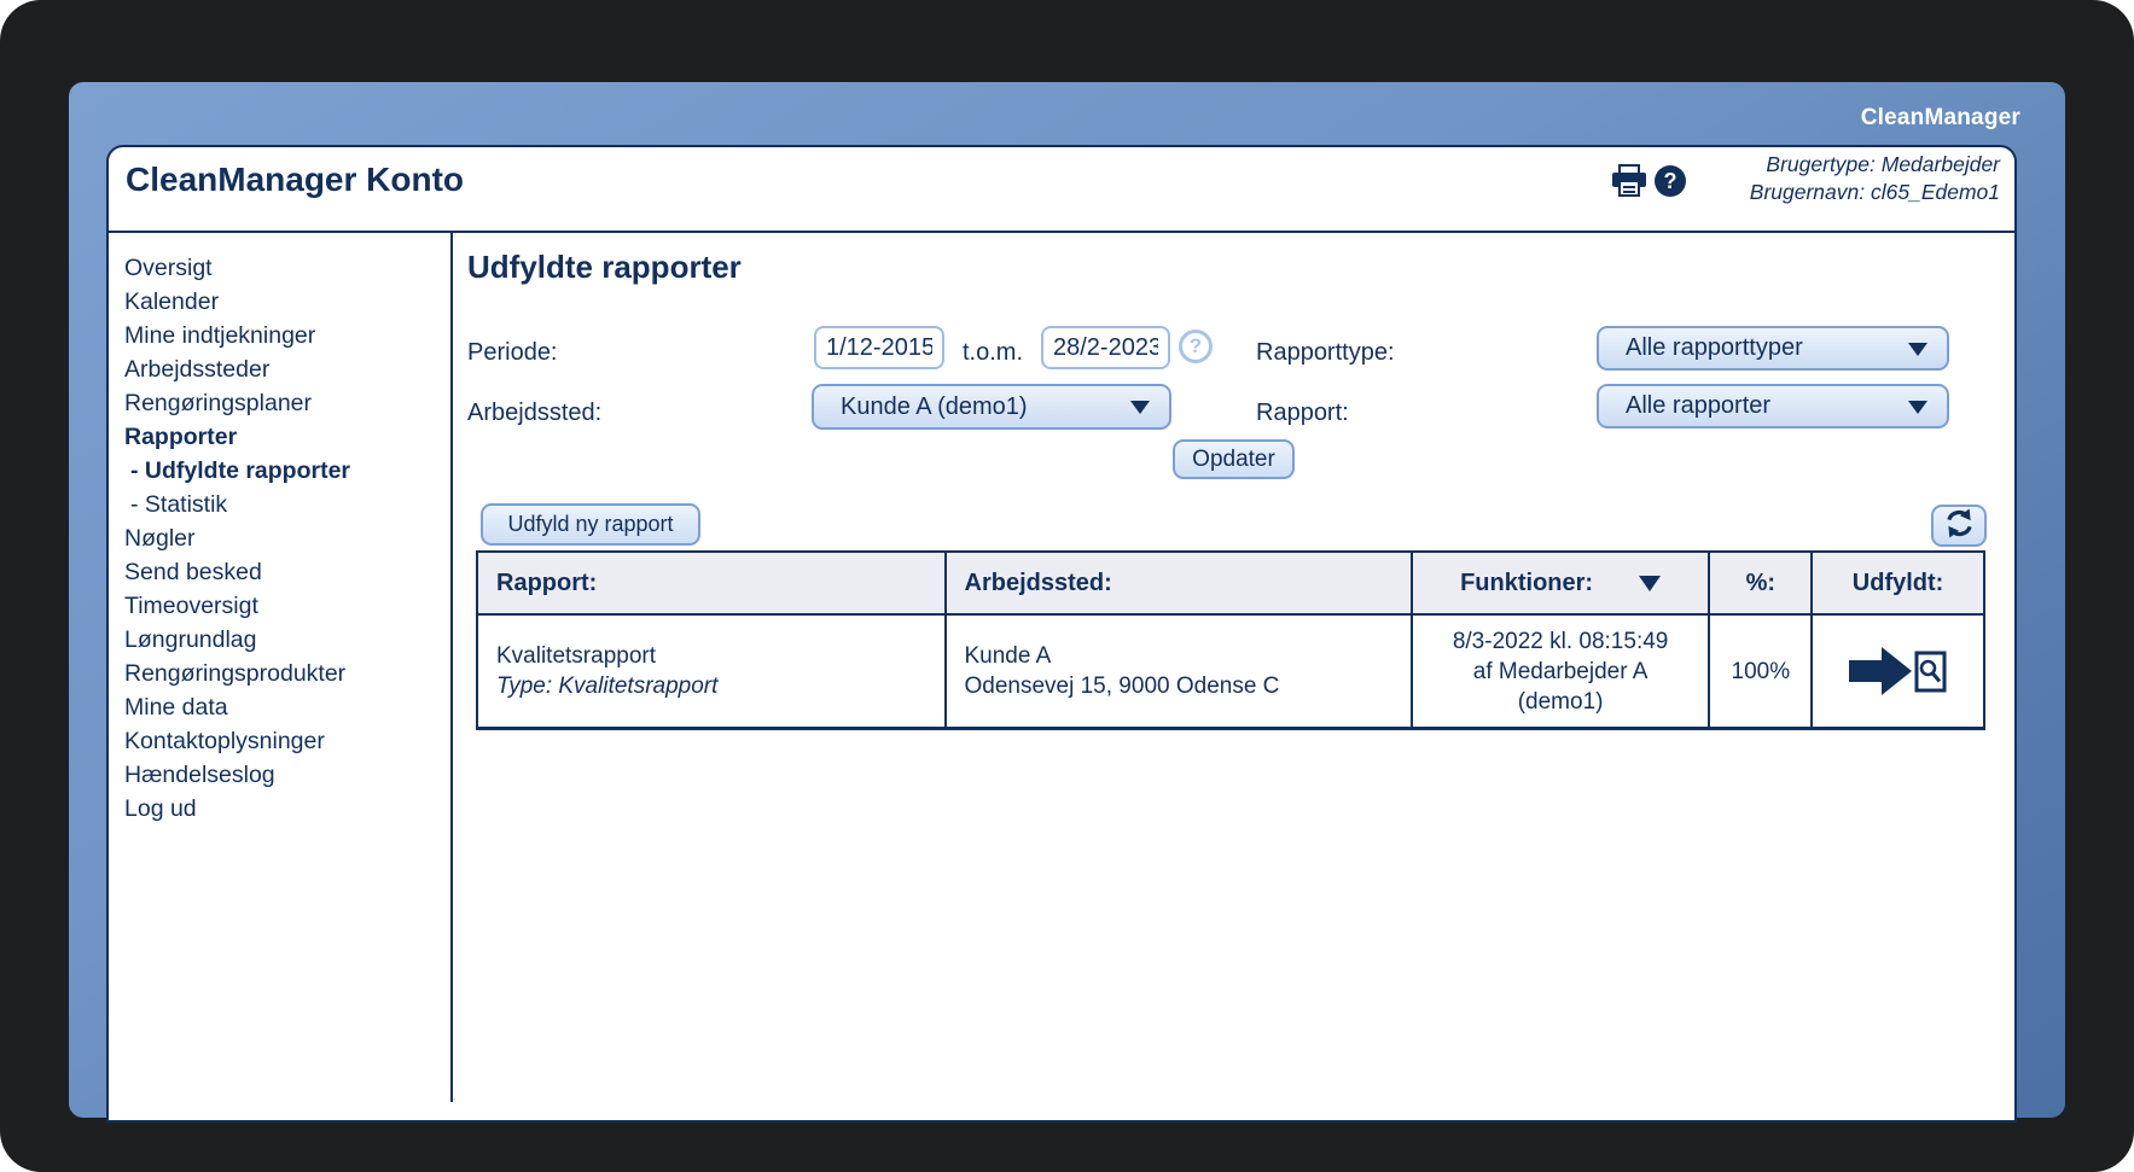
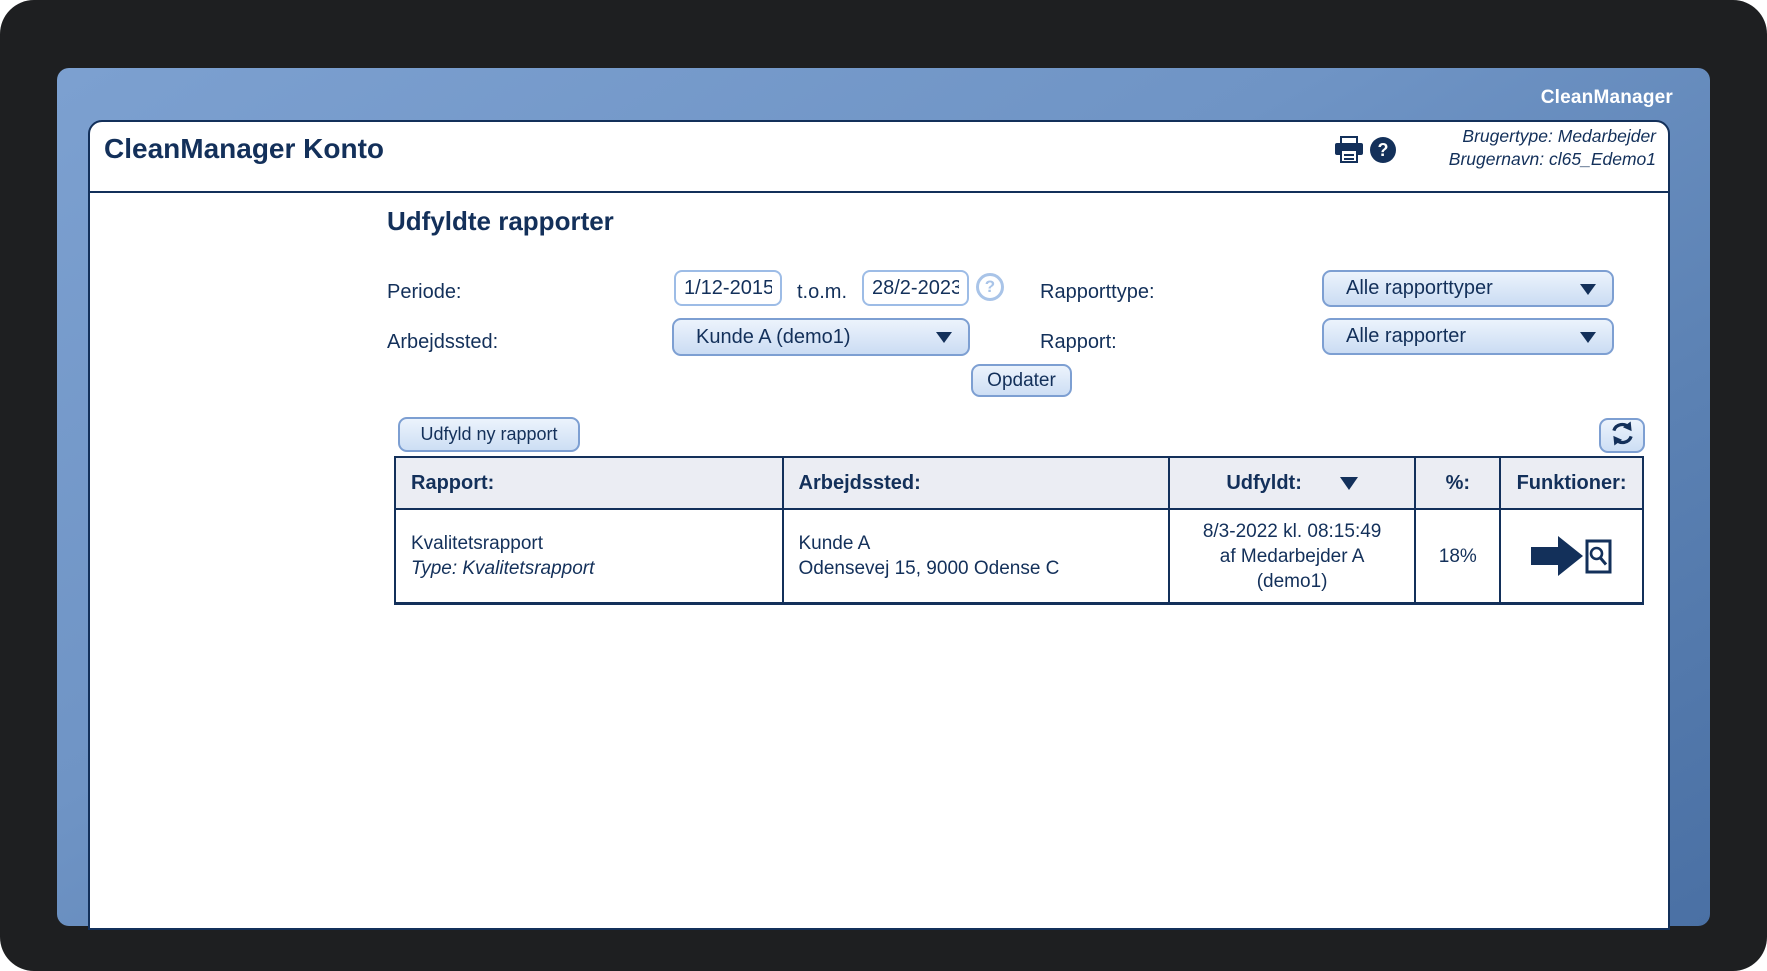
  CleanManager
  CleanManager Konto
  ?
  Brugertype: Medarbejder
  Brugernavn: cl65_Edemo1
- Oversigt
- Kalender
- Mine indtjekninger
- Arbejdssteder
- Rengøringsplaner
- Rapporter
- - Udfyldte rapporter
- - Statistik
- Nøgler
- Send besked
- Timeoversigt
- Løngrundlag
- Rengøringsprodukter
- Mine data
- Kontaktoplysninger
- Hændelseslog
- Log ud
  Udfyldte rapporter
  Periode:
  1/12-2015
  t.o.m.
  28/2-2023
  ?
  Rapporttype:
  Alle rapporttyper
  Arbejdssted:
  Kunde A (demo1)
  Rapport:
  Alle rapporter
  Opdater
  Udfyld ny rapport
  Rapport:
  Arbejdssted:
- Funktioner:
+ Udfyldt:
  %:
- Udfyldt:
+ Funktioner:
  Kvalitetsrapport
  Type: Kvalitetsrapport
  Kunde A
  Odensevej 15, 9000 Odense C
  8/3-2022 kl. 08:15:49
  af Medarbejder A
  (demo1)
- 100%
+ 18%
